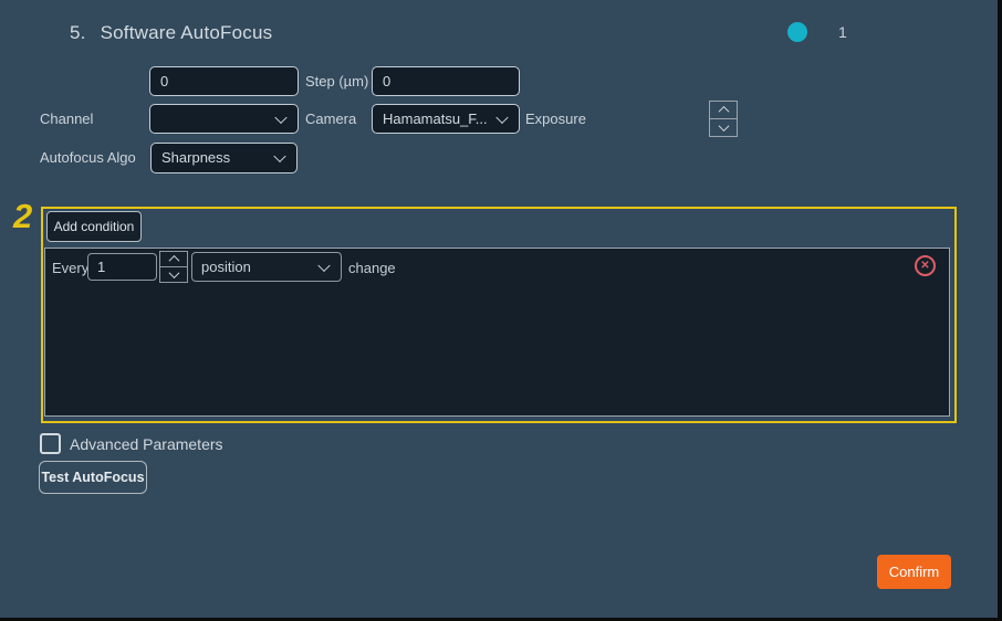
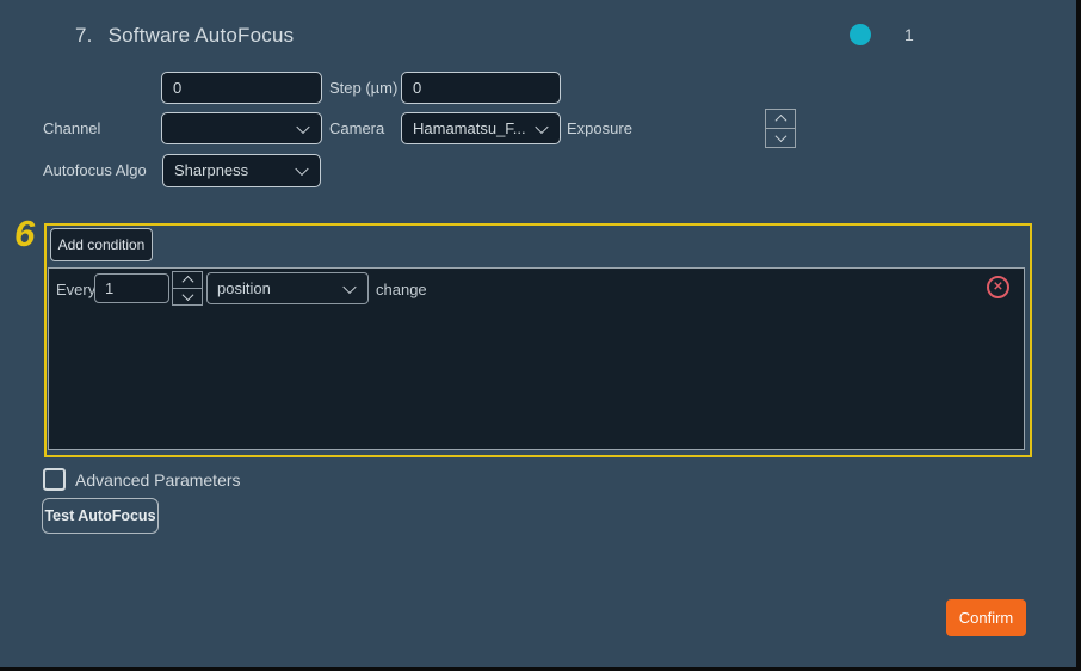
- 5.
+ 7.
  Software AutoFocus
  1
  0
  Step (µm)
  0
  Channel
  Camera
  Hamamatsu_F...
  Exposure
  Autofocus Algo
  Sharpness
- 2
+ 6
  Add condition
  Every
  1
  position
  change
  ✕
  Advanced Parameters
  Test AutoFocus
  Confirm
